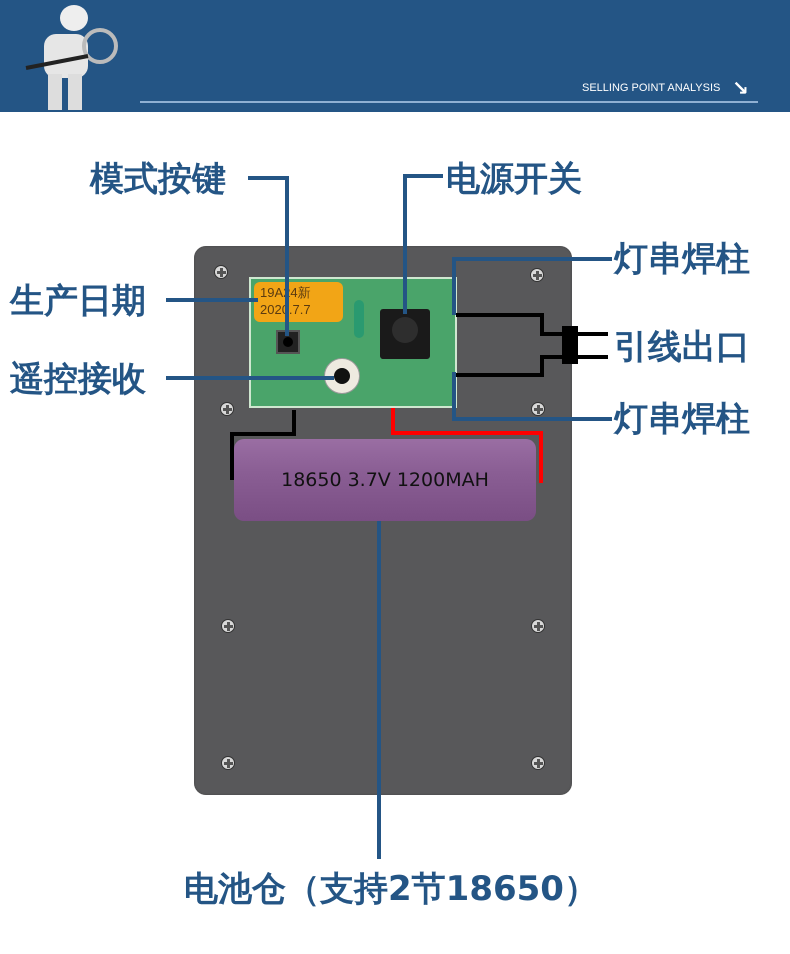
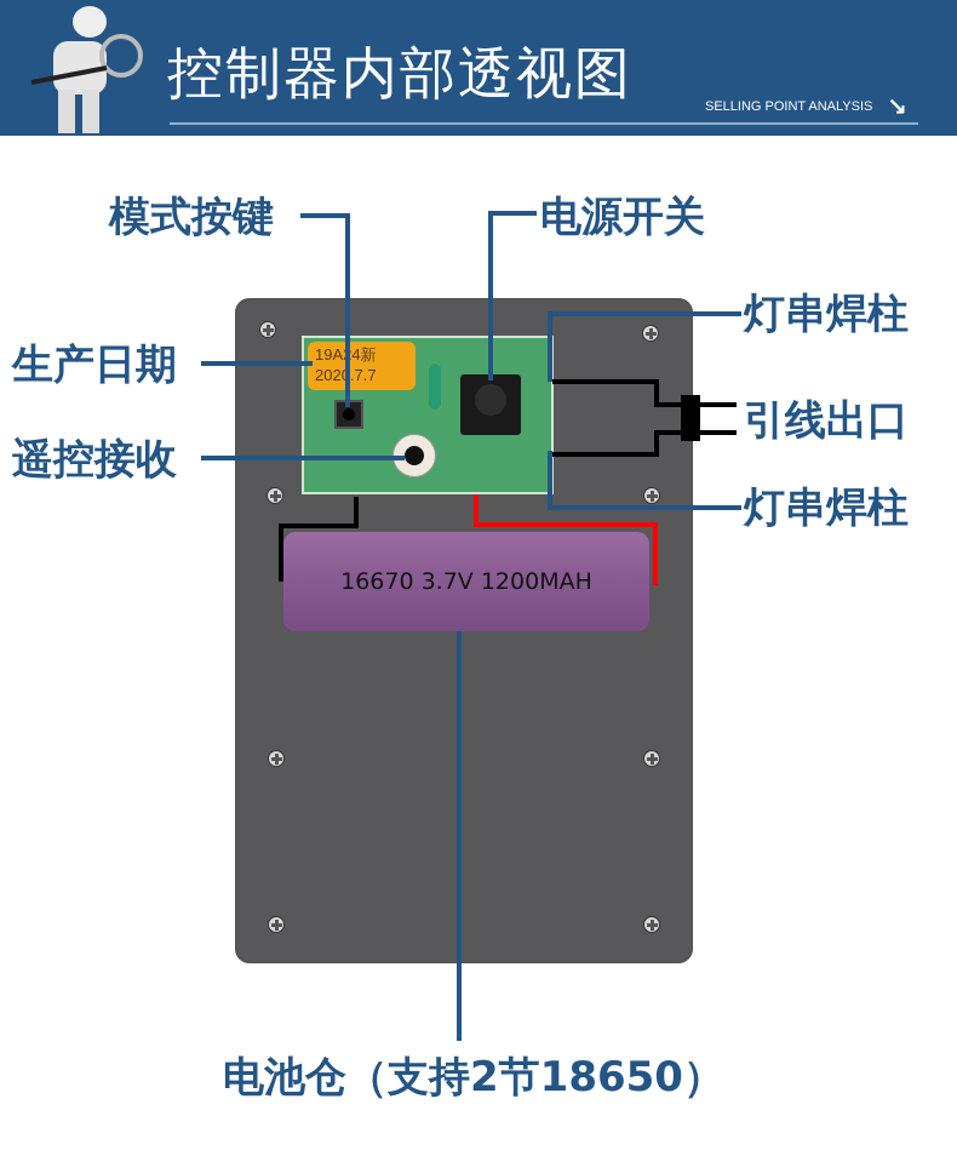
+ 控制器内部透视图
  SELLING POINT ANALYSIS
  ↘
  19A4新
  202.7.7
- 18650 3.7V 1200MAH
+ 16670 3.7V 1200MAH
  模式按键
  生产日期
  遥控接收
  电源开关
  灯串焊柱
  引线出口
  灯串焊柱
  电池仓（支持2节18650）
